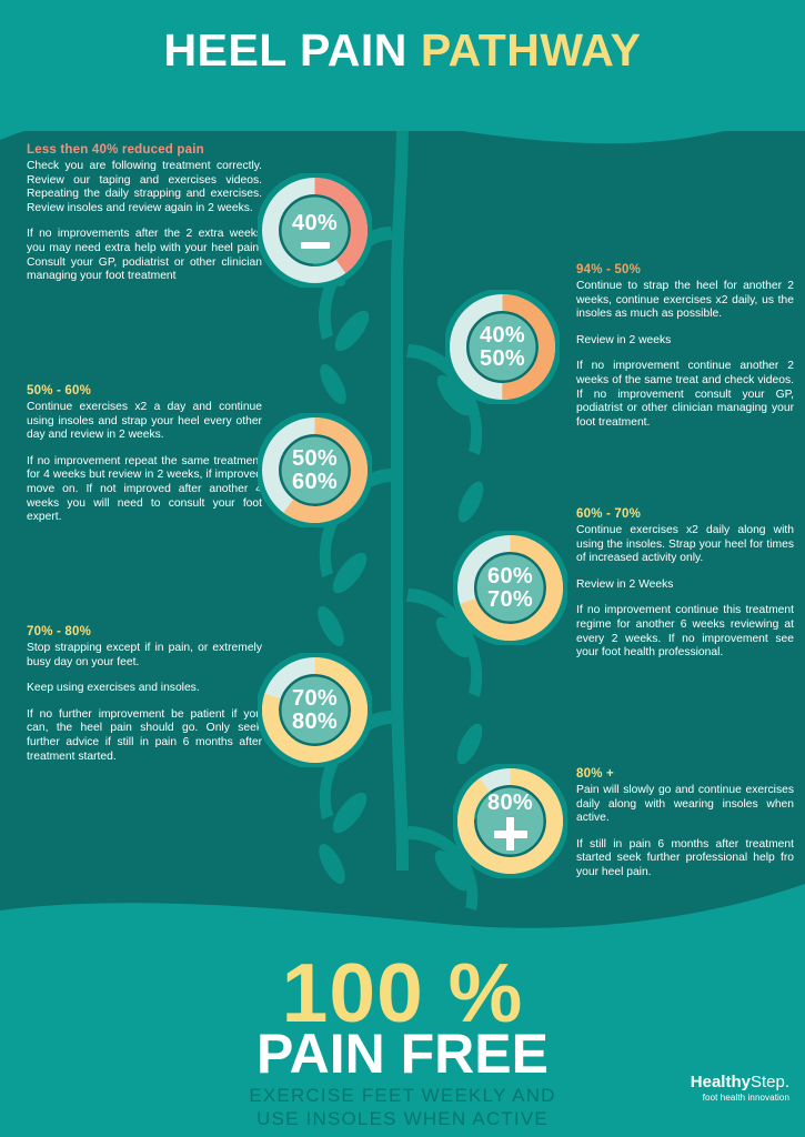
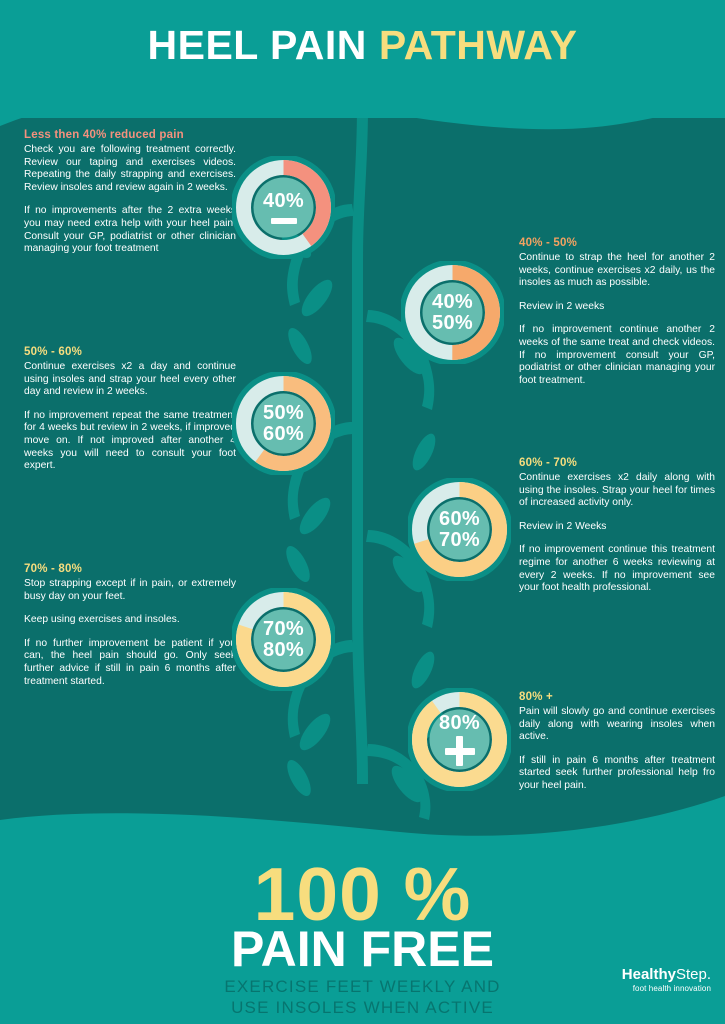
  HEEL PAIN PATHWAY
  Less then 40% reduced pain
  Check you are following treatment correctly. Review our taping and exercises videos. Repeating the daily strapping and exercises. Review insoles and review again in 2 weeks.
  If no improvements after the 2 extra week you may need extra help with your heel pain Consult your GP, podiatrist or other clinician managing your foot treatment
  50% - 60%
  Continue exercises x2 a day and continue using insoles and strap your heel every other day and review in 2 weeks.
  If no improvement repeat the same treatmen for 4 weeks but review in 2 weeks, if improve move on. If not improved after another 4 weeks you will need to consult your foot expert.
  70% - 80%
  Stop strapping except if in pain, or extremely busy day on your feet.
  Keep using exercises and insoles.
  If no further improvement be patient if yo can, the heel pain should go. Only see further advice if still in pain 6 months after treatment started.
- 94% - 50%
+ 40% - 50%
  Continue to strap the heel for another 2 weeks, continue exercises x2 daily, us the insoles as much as possible.
  Review in 2 weeks
  If no improvement continue another 2 weeks of the same treat and check videos. If no improvement consult your GP, podiatrist or other clinician managing your foot treatment.
  60% - 70%
  Continue exercises x2 daily along with using the insoles. Strap your heel for times of increased activity only.
  Review in 2 Weeks
  If no improvement continue this treatment regime for another 6 weeks reviewing at every 2 weeks. If no improvement see your foot health professional.
  80% +
  Pain will slowly go and continue exercises daily along with wearing insoles when active.
  If still in pain 6 months after treatment started seek further professional help fro your heel pain.
  40%
  40%
  50%
  50%
  60%
  60%
  70%
  70%
  80%
  80%
  100 %
  PAIN FREE
  EXERCISE FEET WEEKLY AND
  USE INSOLES WHEN ACTIVE
  HealthyStep.
  foot health innovation
